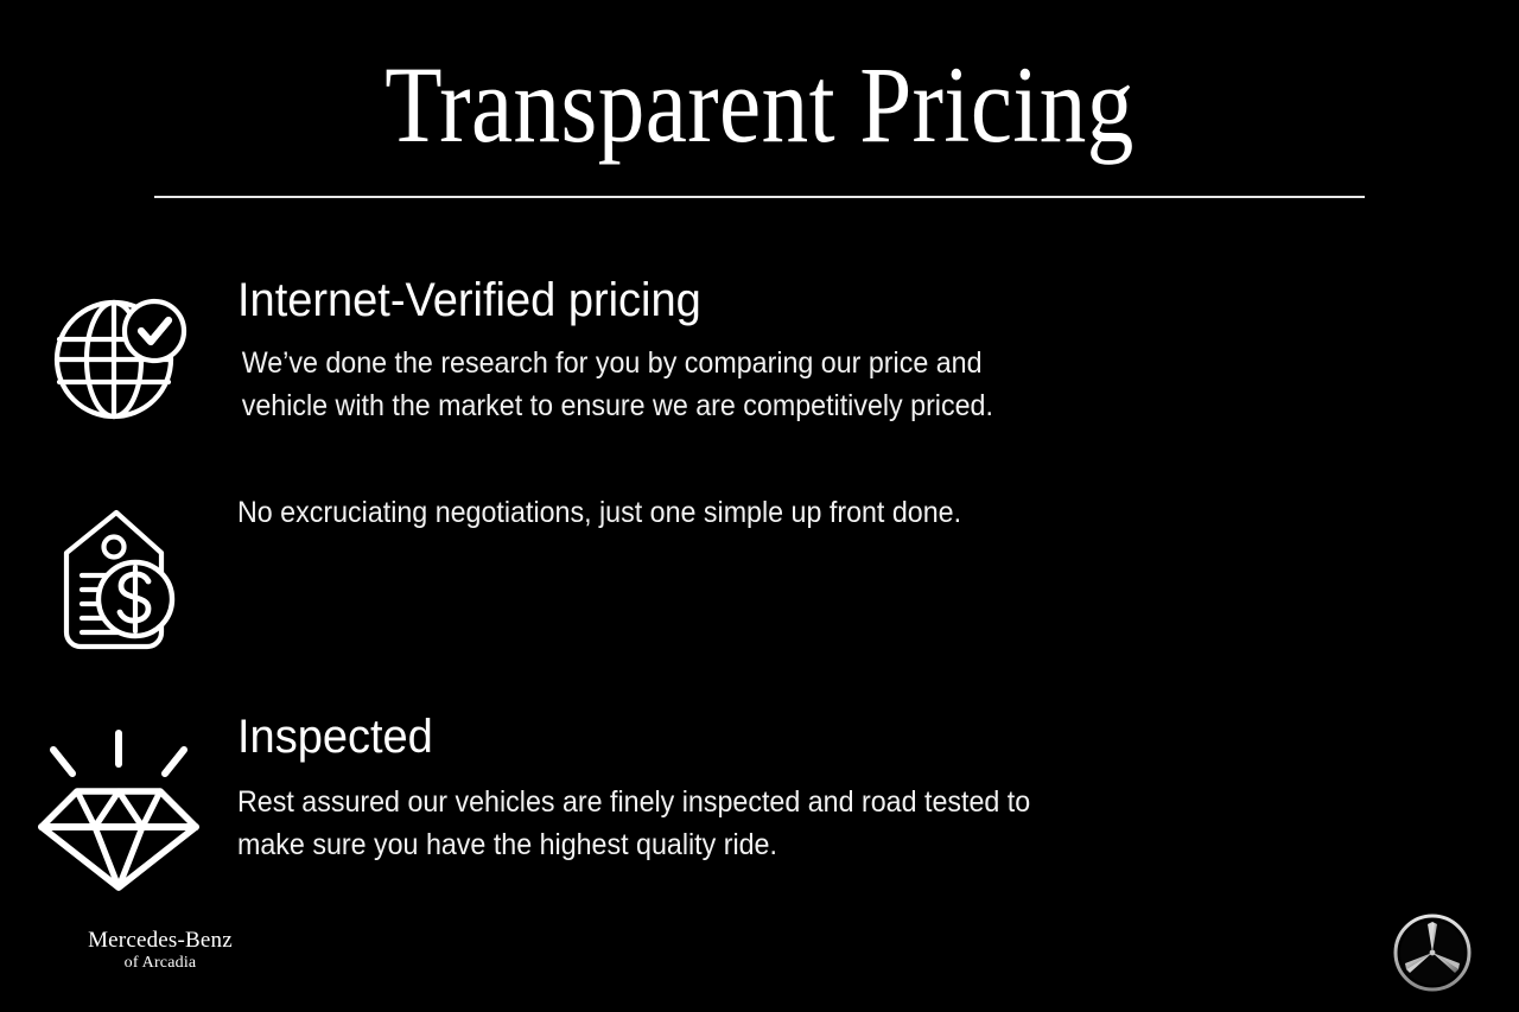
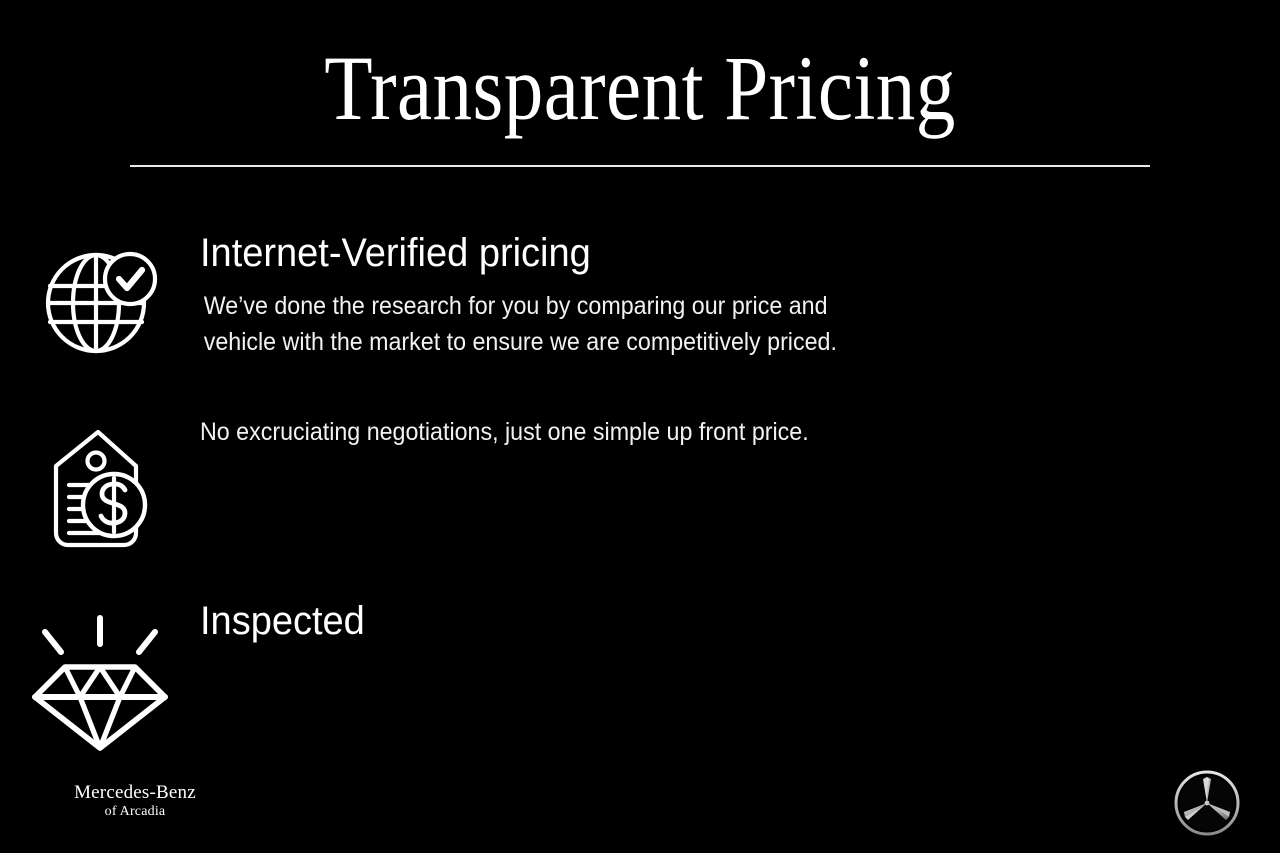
  Transparent Pricing
  Internet-Verified pricing
  We’ve done the research for you by comparing our price and
  vehicle with the market to ensure we are competitively priced.
- No excruciating negotiations, just one simple up front done.
+ No excruciating negotiations, just one simple up front price.
  Inspected
- Rest assured our vehicles are finely inspected and road tested to
- make sure you have the highest quality ride.
  Mercedes-Benz
  of Arcadia
